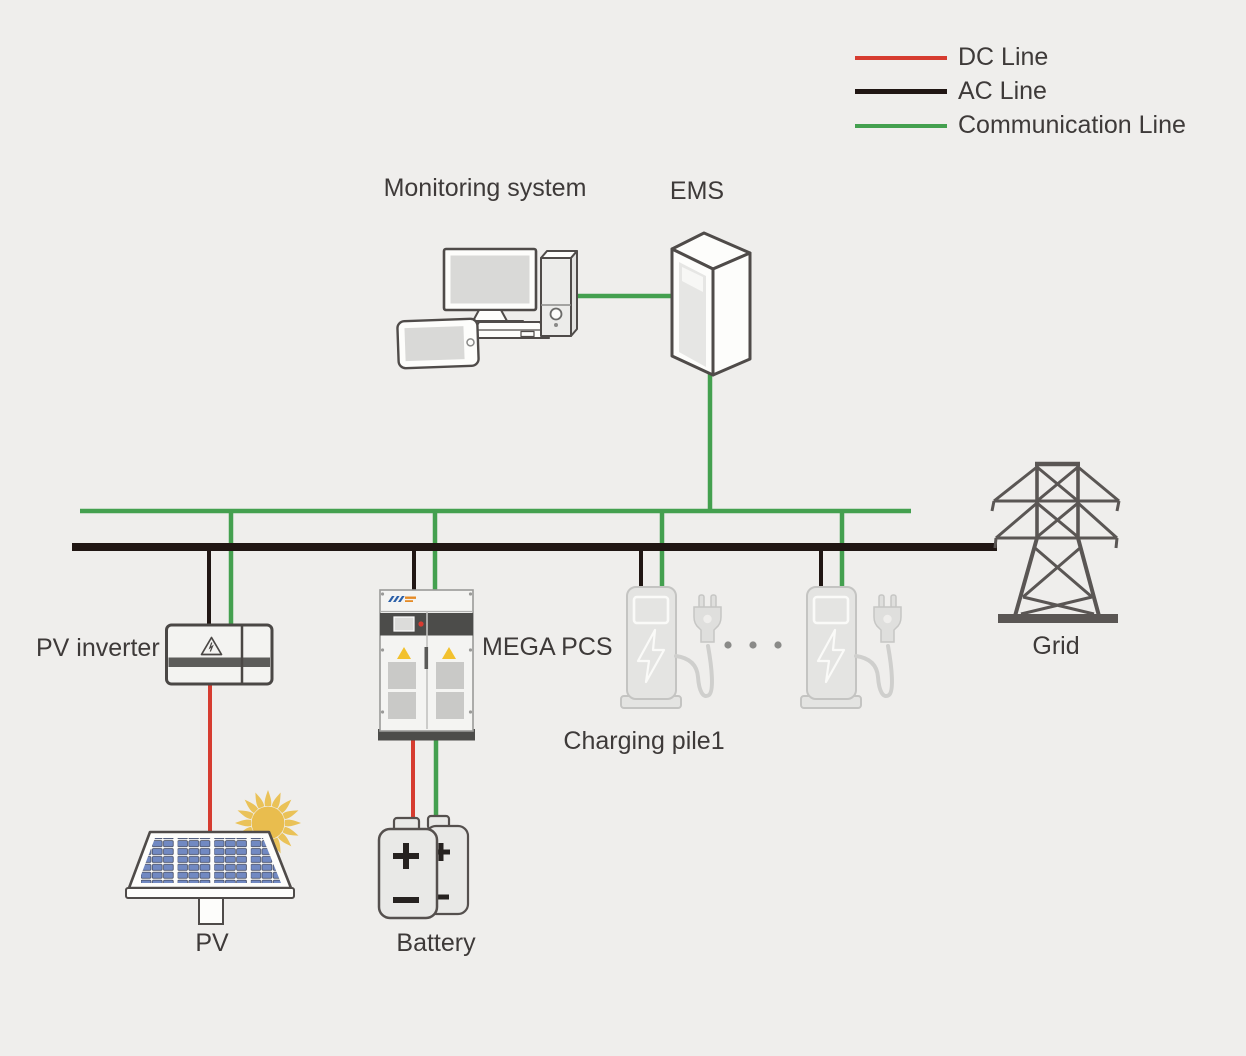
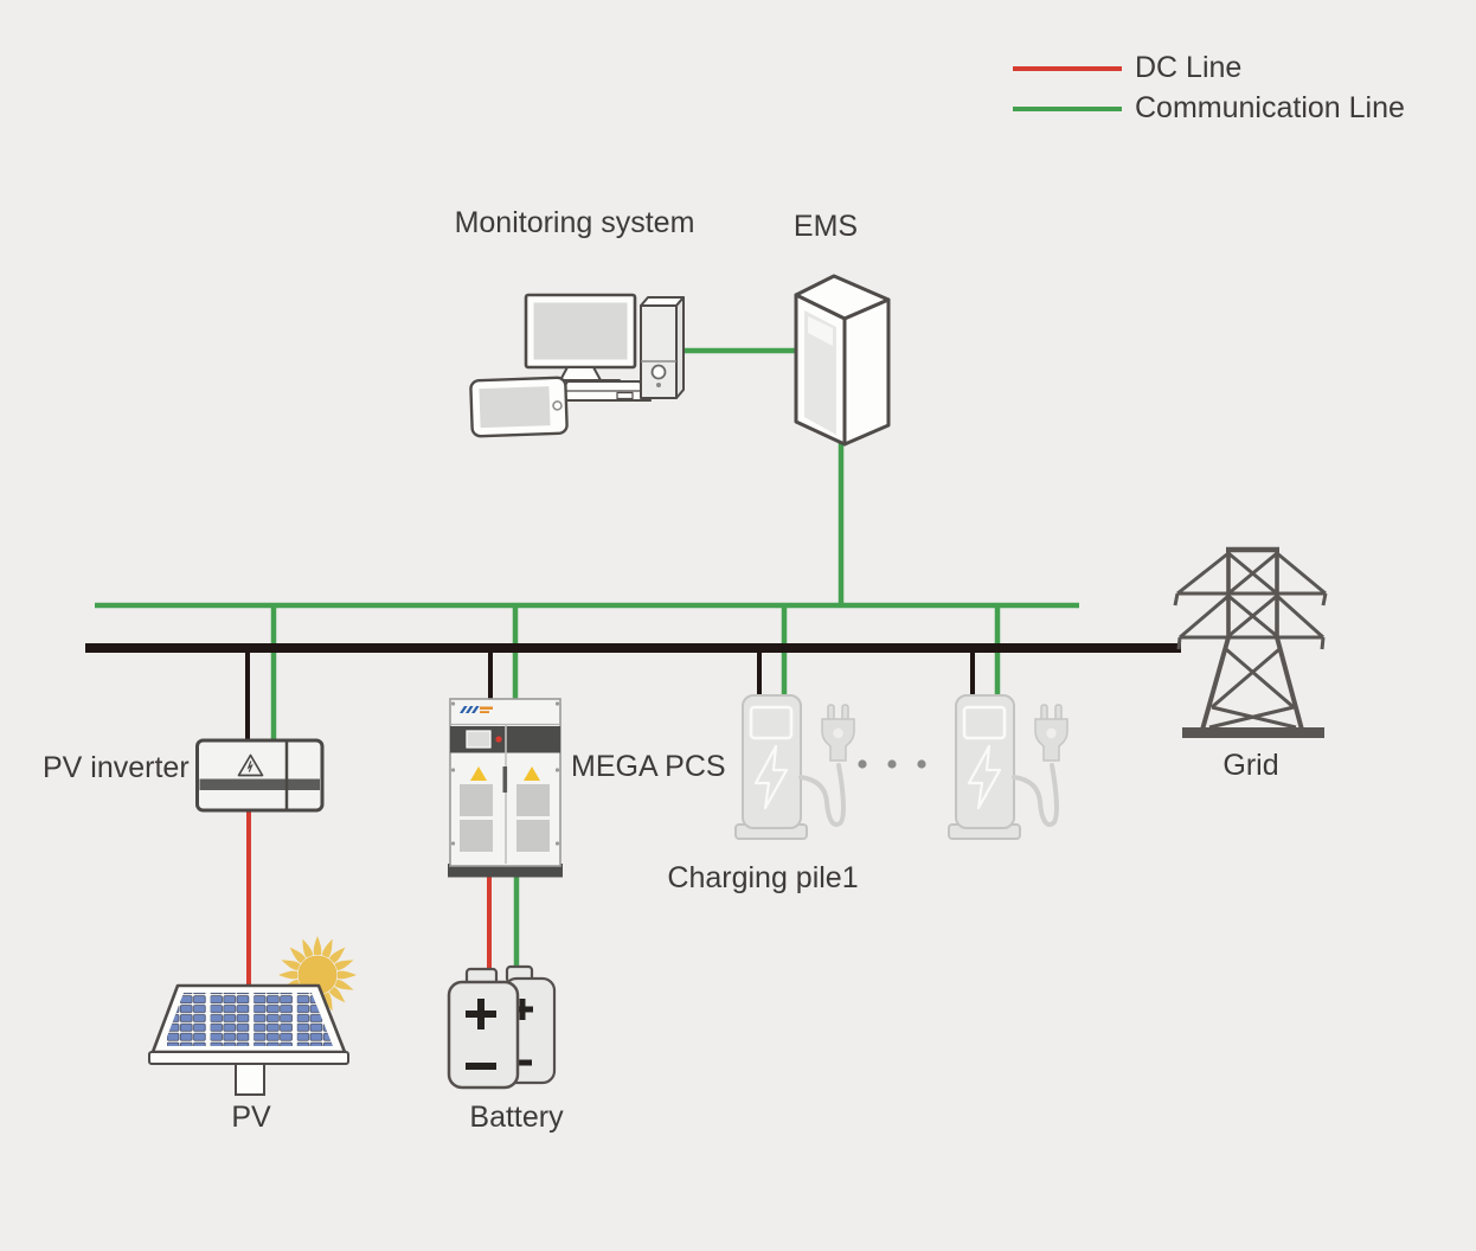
  DC Line
- AC Line
  Communication Line
  Monitoring system
  EMS
  PV inverter
  MEGA PCS
  Charging pile1
  Grid
  PV
  Battery
